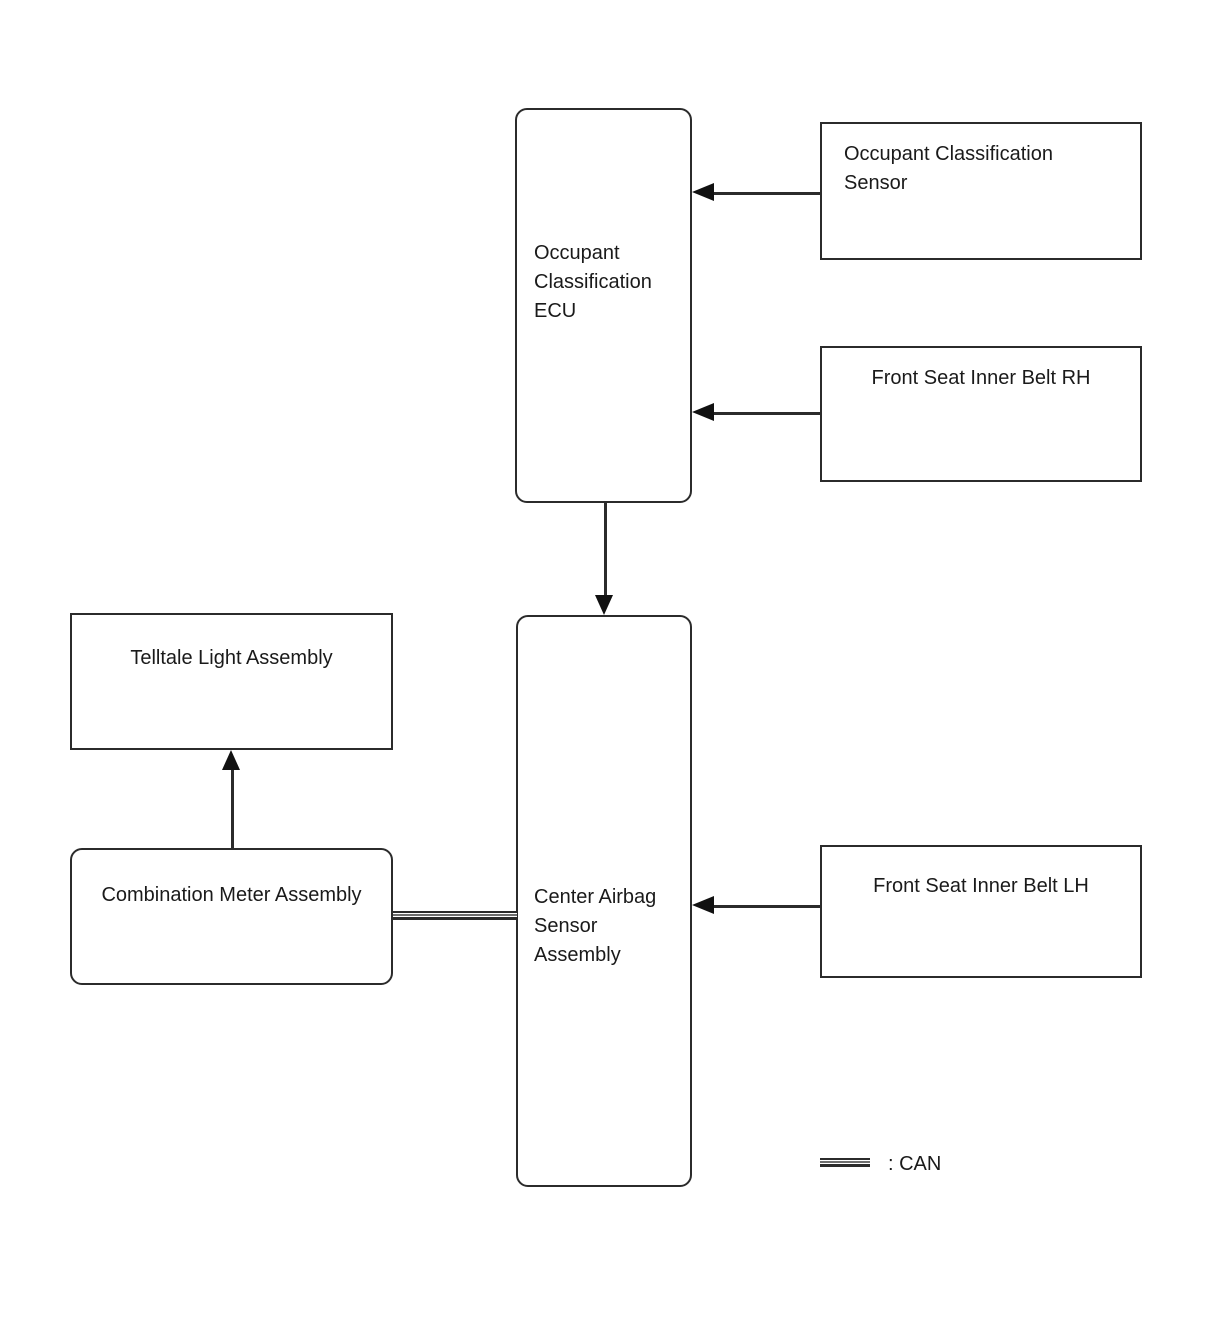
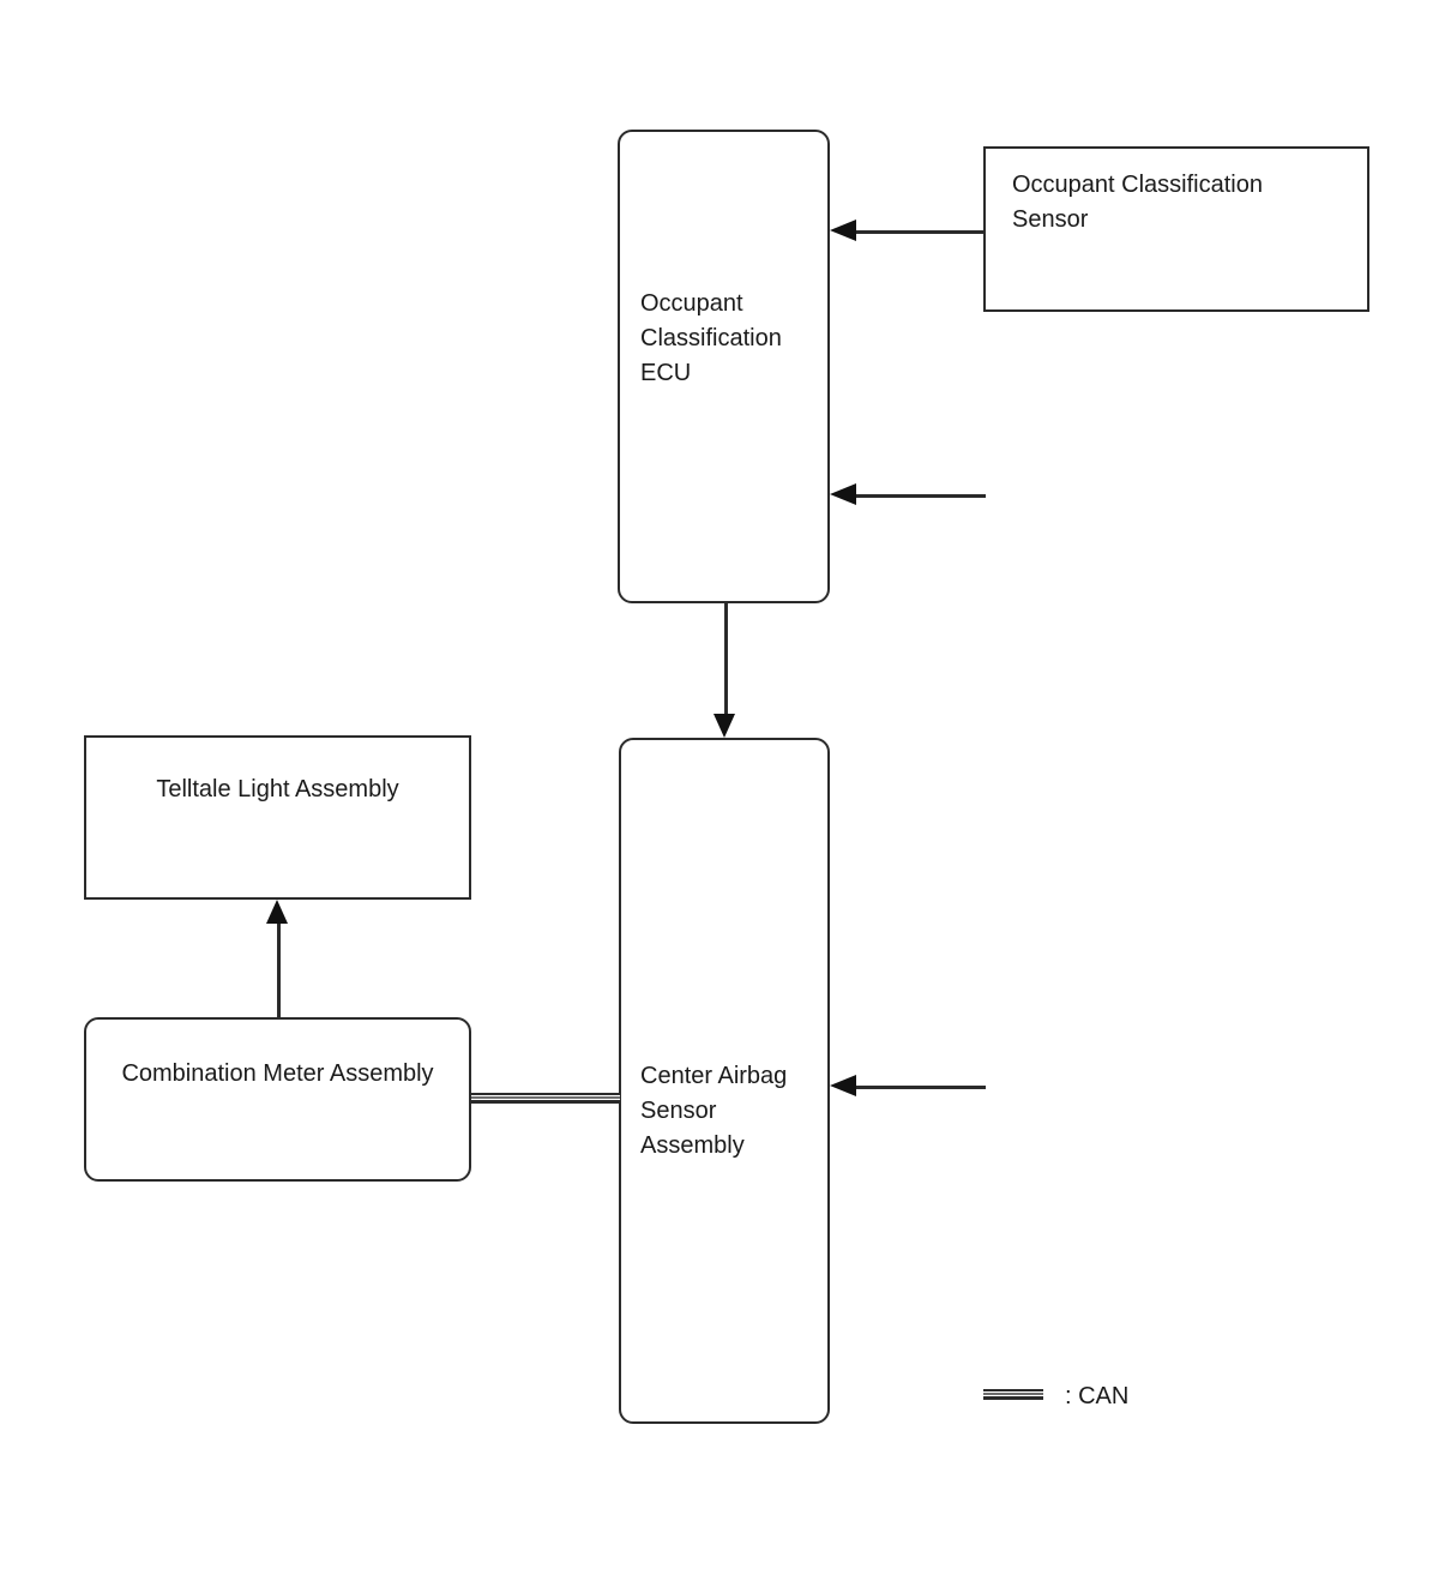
  Occupant
  Classification
  ECU
  Occupant Classification
  Sensor
- Front Seat Inner Belt RH
- Front Seat Inner Belt LH
  Center Airbag
  Sensor
  Assembly
  Telltale Light Assembly
  Combination Meter Assembly
  : CAN
